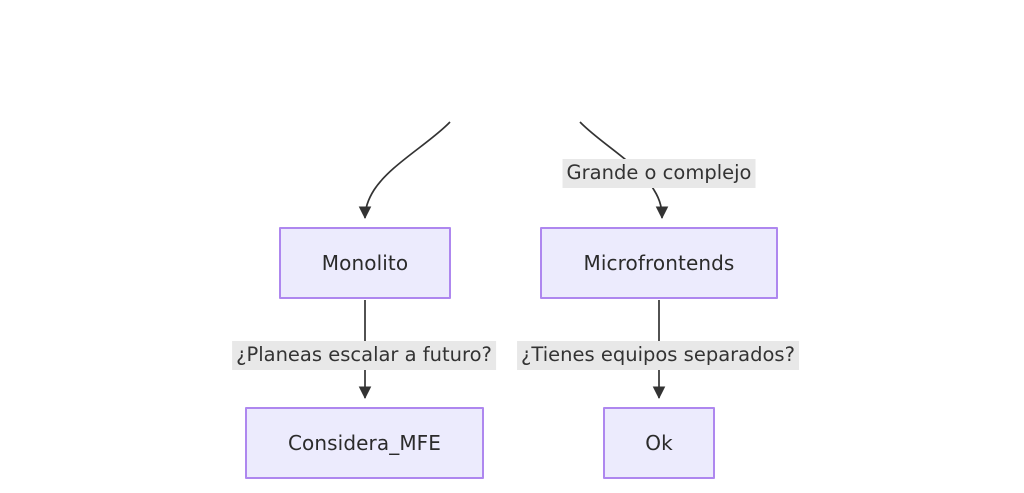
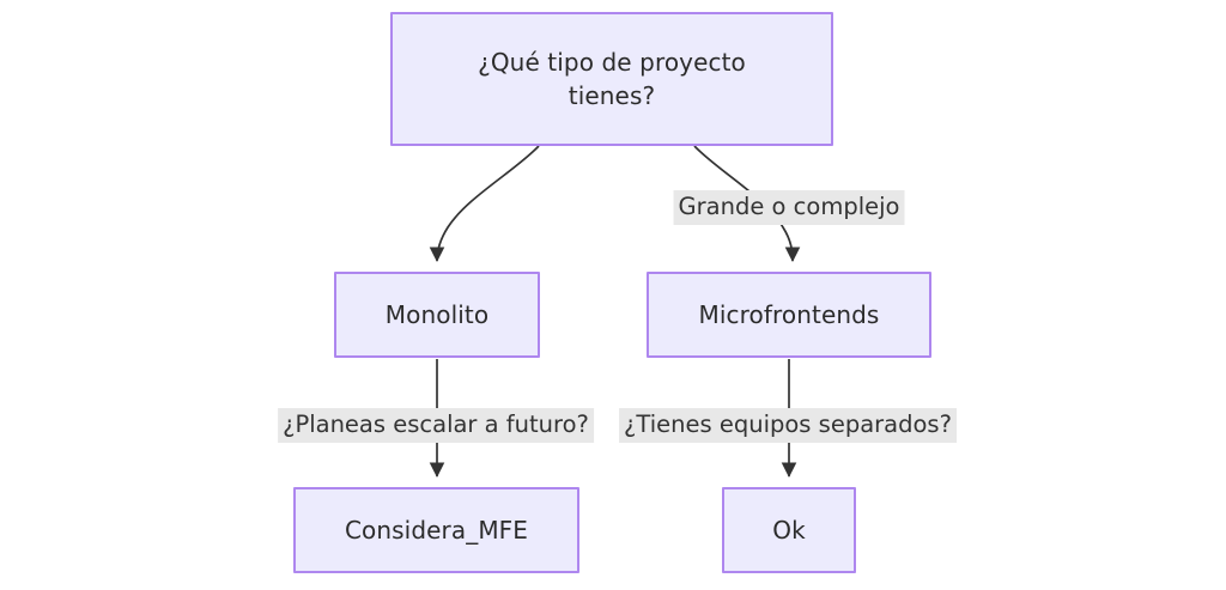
+ ¿Qué tipo de proyecto
+ tienes?
  Monolito
  Microfrontends
  Considera_MFE
  Ok
  Grande o complejo
  ¿Planeas escalar a futuro?
  ¿Tienes equipos separados?
